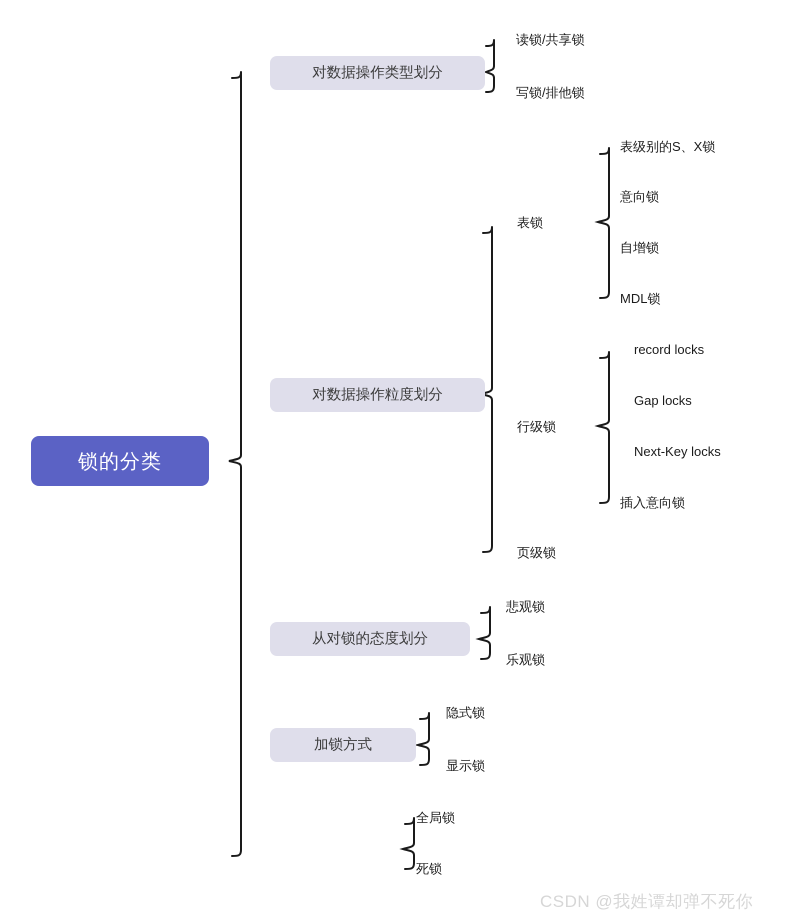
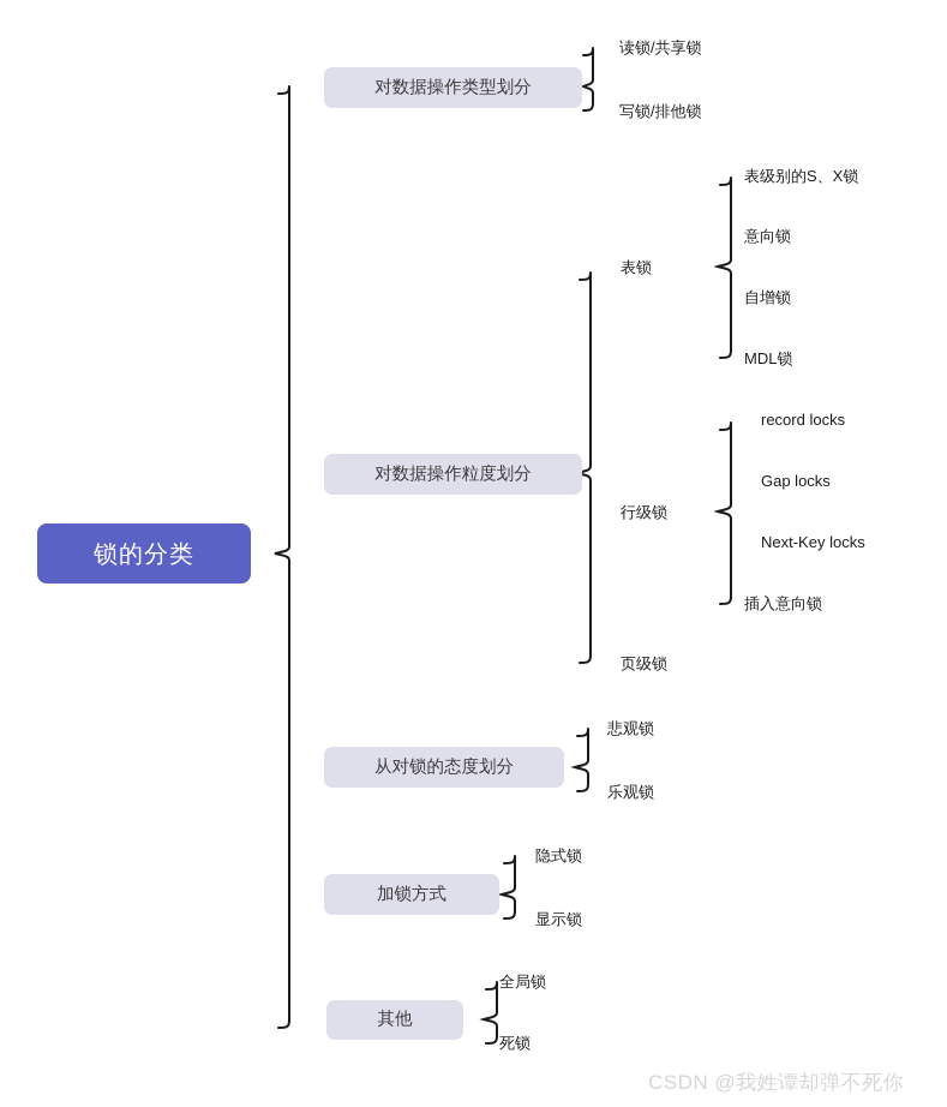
  锁的分类
  对数据操作类型划分
  读锁/共享锁
  写锁/排他锁
  对数据操作粒度划分
  表锁
  行级锁
  页级锁
  表级别的S、X锁
  意向锁
  自增锁
  MDL锁
  record locks
  Gap locks
  Next-Key locks
  插入意向锁
  从对锁的态度划分
  悲观锁
  乐观锁
  加锁方式
  隐式锁
  显示锁
+ 其他
  全局锁
  死锁
  CSDN @我姓谭却弹不死你
